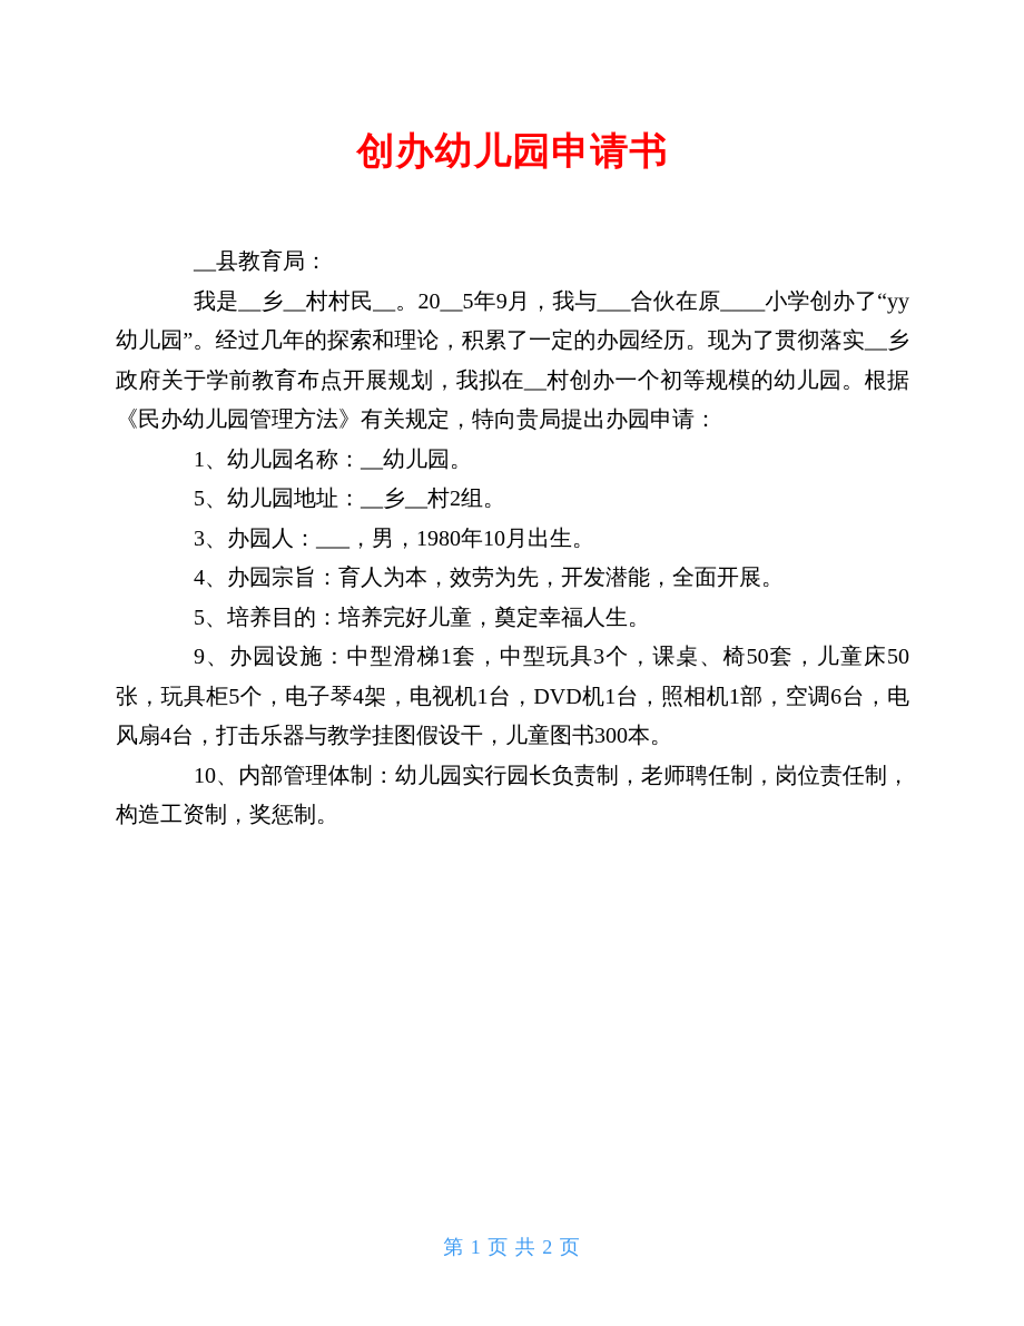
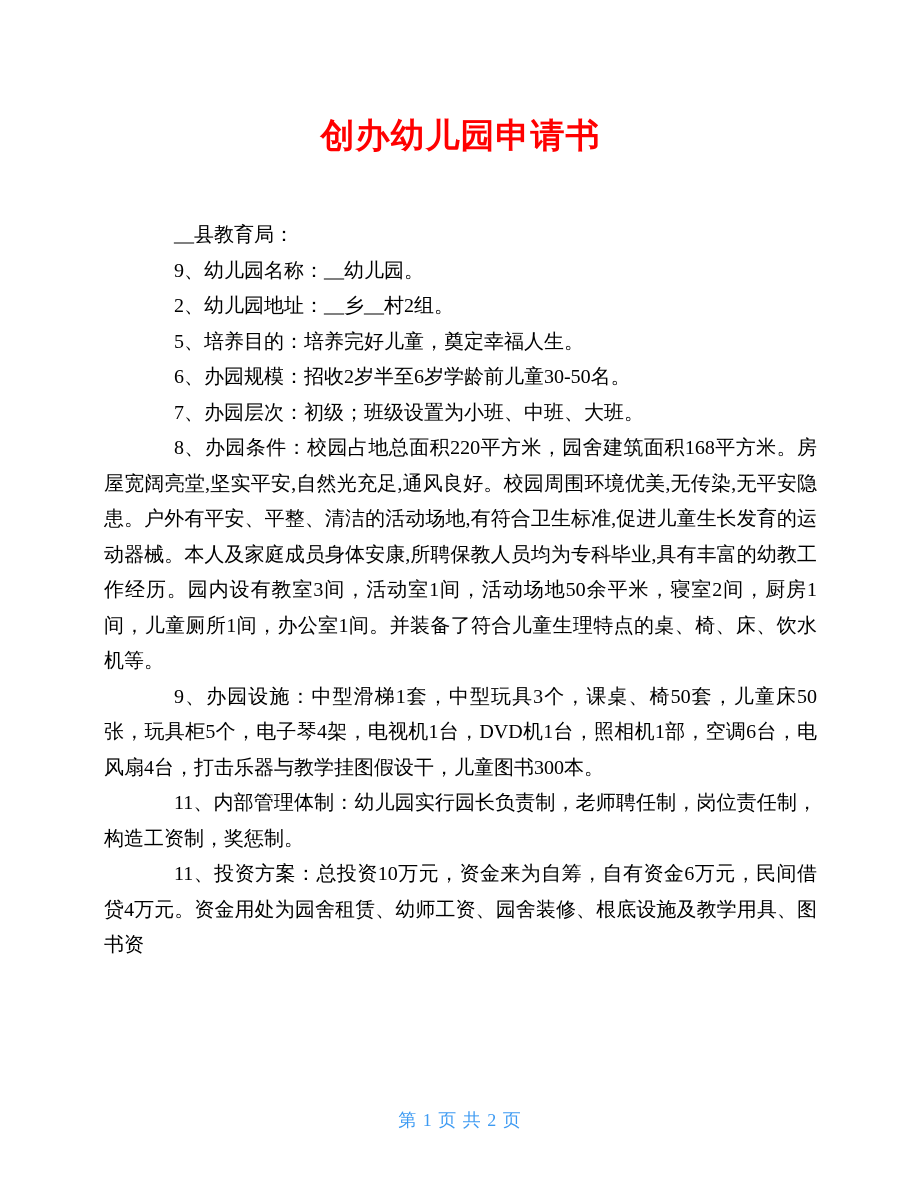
  创办幼儿园申请书
  __县教育局：
- 我是__乡__村村民__。20__5年9月，我与___合伙在原____小学创办了“yy幼儿园”。经过几年的探索和理论，积累了一定的办园经历。现为了贯彻落实__乡政府关于学前教育布点开展规划，我拟在__村创办一个初等规模的幼儿园。根据《民办幼儿园管理方法》有关规定，特向贵局提出办园申请：
- 1、幼儿园名称：__幼儿园。
+ 9、幼儿园名称：__幼儿园。
- 5、幼儿园地址：__乡__村2组。
+ 2、幼儿园地址：__乡__村2组。
- 3、办园人：___，男，1980年10月出生。
- 4、办园宗旨：育人为本，效劳为先，开发潜能，全面开展。
  5、培养目的：培养完好儿童，奠定幸福人生。
+ 6、办园规模：招收2岁半至6岁学龄前儿童30-50名。
+ 7、办园层次：初级；班级设置为小班、中班、大班。
+ 8、办园条件：校园占地总面积220平方米，园舍建筑面积168平方米。房屋宽阔亮堂,坚实平安,自然光充足,通风良好。校园周围环境优美,无传染,无平安隐患。户外有平安、平整、清洁的活动场地,有符合卫生标准,促进儿童生长发育的运动器械。本人及家庭成员身体安康,所聘保教人员均为专科毕业,具有丰富的幼教工作经历。园内设有教室3间，活动室1间，活动场地50余平米，寝室2间，厨房1间，儿童厕所1间，办公室1间。并装备了符合儿童生理特点的桌、椅、床、饮水机等。
  9、办园设施：中型滑梯1套，中型玩具3个，课桌、椅50套，儿童床50张，玩具柜5个，电子琴4架，电视机1台，DVD机1台，照相机1部，空调6台，电风扇4台，打击乐器与教学挂图假设干，儿童图书300本。
- 10、内部管理体制：幼儿园实行园长负责制，老师聘任制，岗位责任制，构造工资制，奖惩制。
+ 11、内部管理体制：幼儿园实行园长负责制，老师聘任制，岗位责任制，构造工资制，奖惩制。
+ 11、投资方案：总投资10万元，资金来为自筹，自有资金6万元，民间借贷4万元。资金用处为园舍租赁、幼师工资、园舍装修、根底设施及教学用具、图书资
  第 1 页 共 2 页
